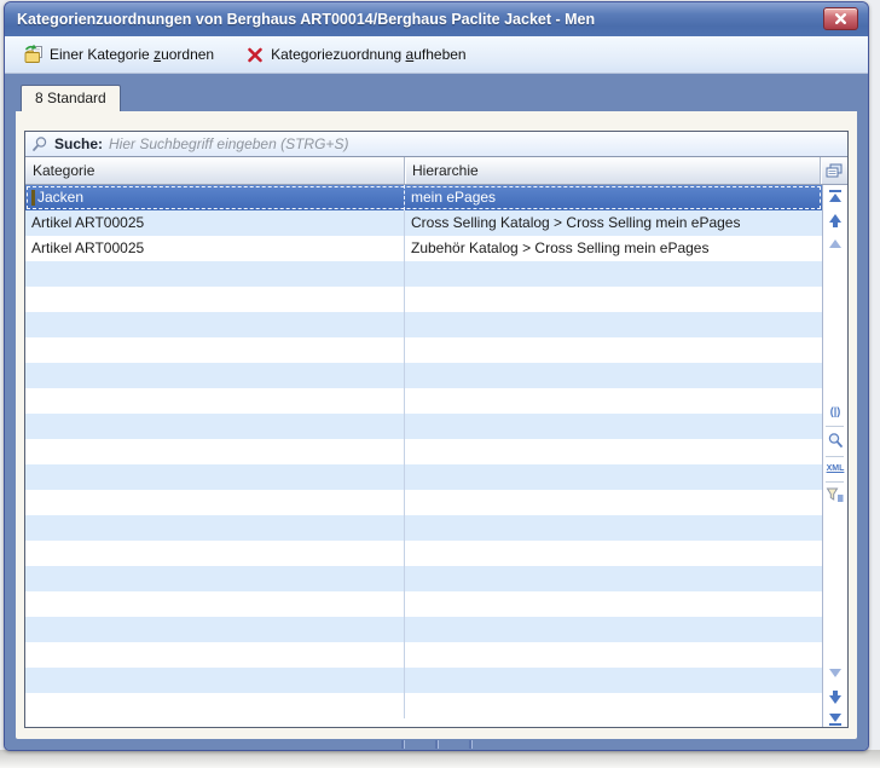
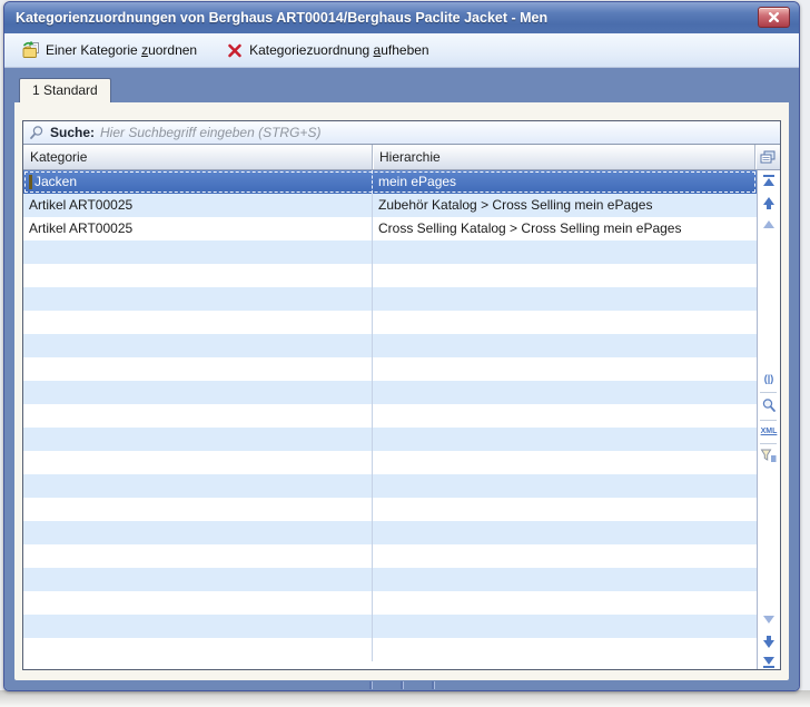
  Kategorienzuordnungen von Berghaus ART00014/Berghaus Paclite Jacket - Men
  Einer Kategorie zuordnen
  Kategoriezuordnung aufheben
- 8 Standard
+ 1 Standard
  Suche:
  Hier Suchbegriff eingeben (STRG+S)
  Kategorie
  Hierarchie
  Jacken
  mein ePages
  Artikel ART00025
- Cross Selling Katalog > Cross Selling mein ePages
+ Zubehör Katalog > Cross Selling mein ePages
  Artikel ART00025
- Zubehör Katalog > Cross Selling mein ePages
+ Cross Selling Katalog > Cross Selling mein ePages
  (|)
